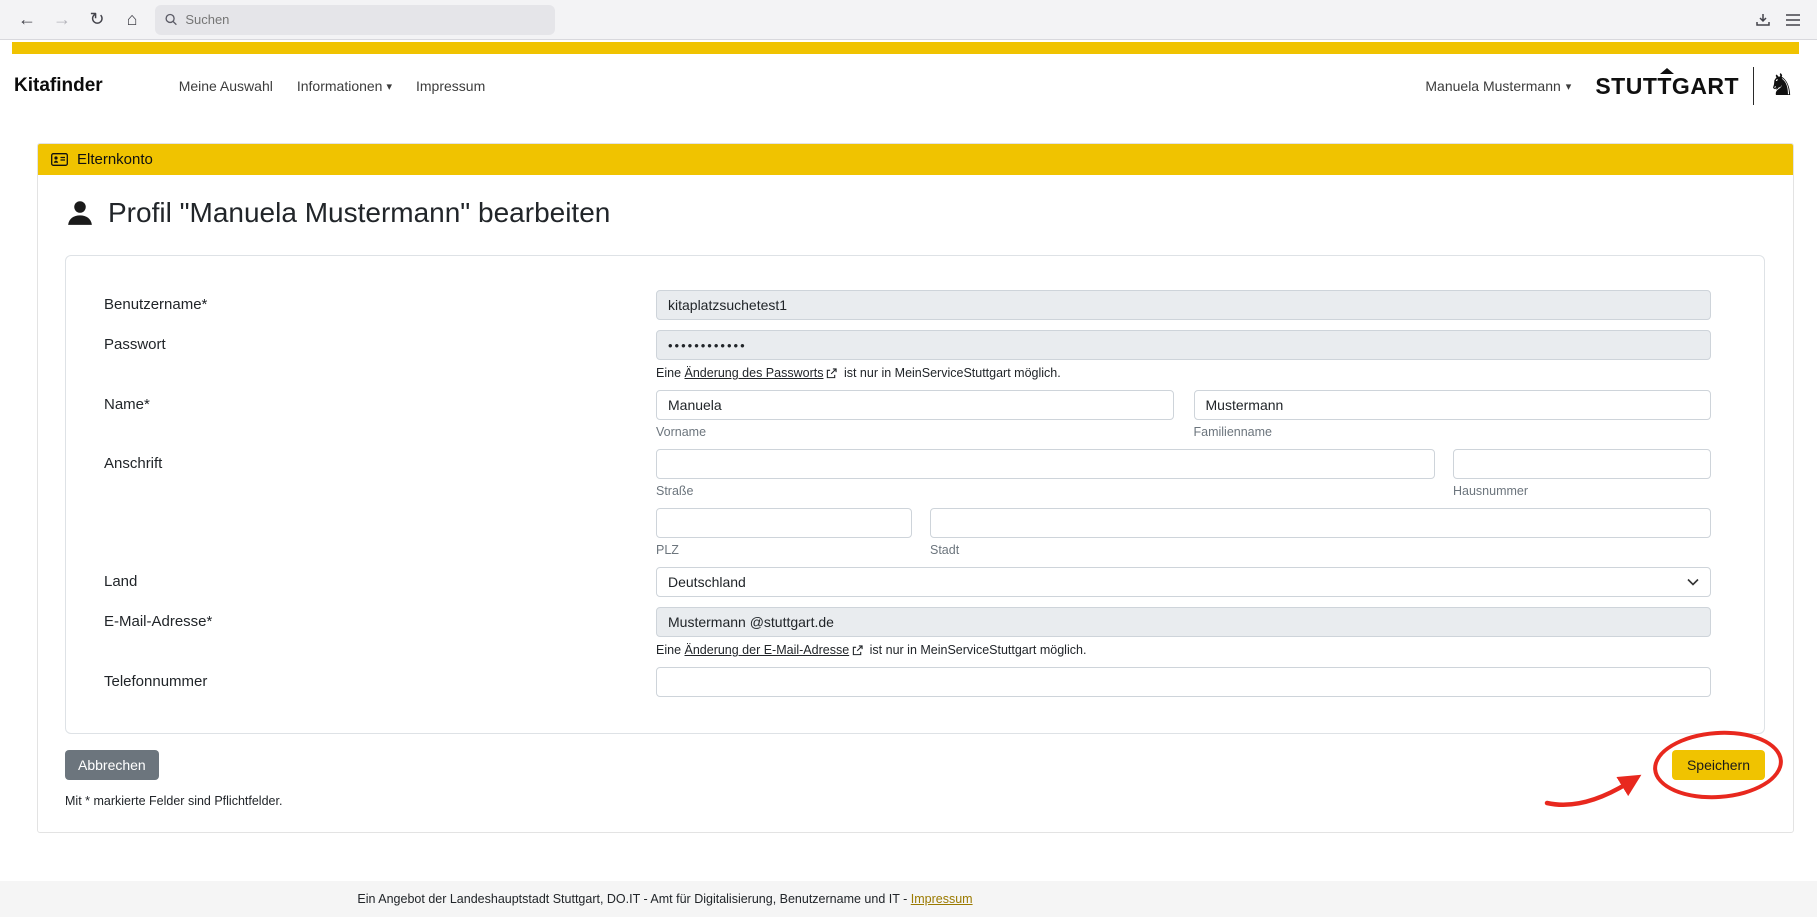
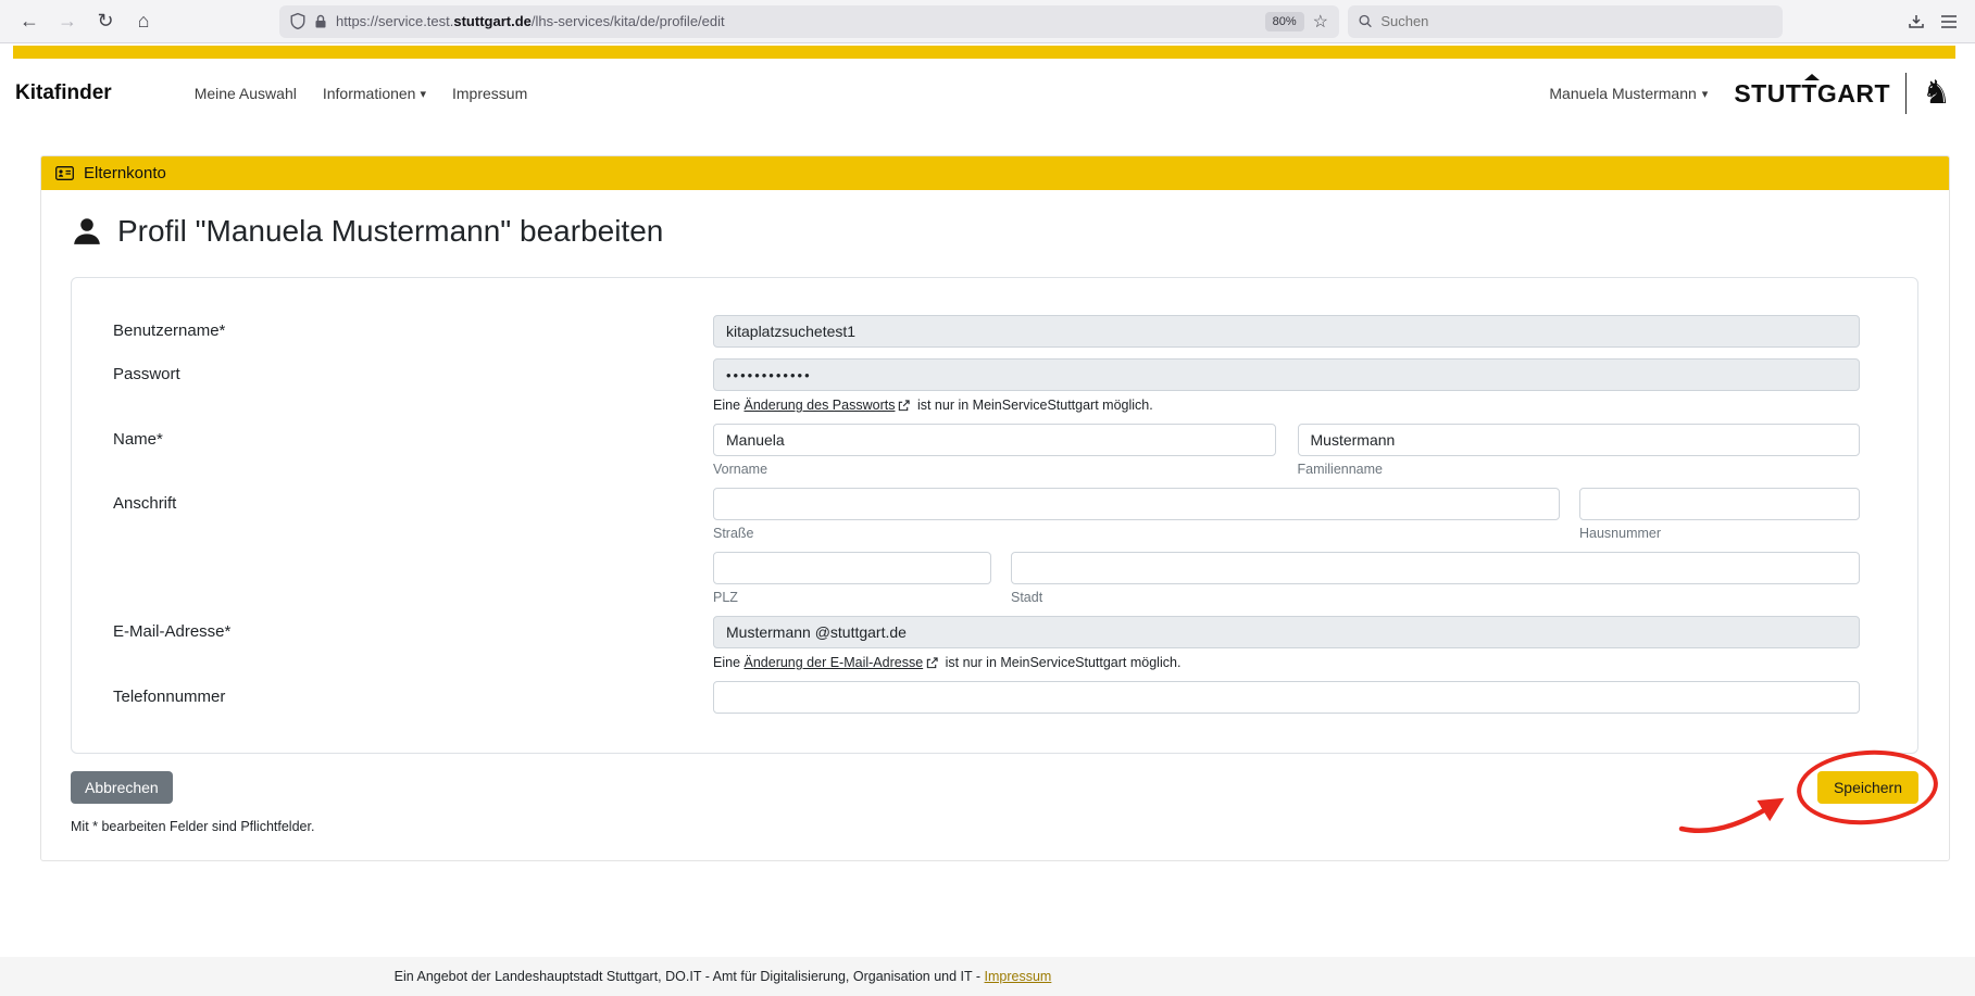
  ←
  →
  ↻
  ⌂
+ https://service.test.stuttgart.de/lhs-services/kita/de/profile/edit
+ 80%
+ ☆
  Suchen
  Kitafinder
  Meine Auswahl
  Informationen
  ▾
  Impressum
  Manuela Mustermann
  ▾
  STUTTGART
  ♞
  Elternkonto
  Profil "Manuela Mustermann" bearbeiten
  Benutzername*
  kitaplatzsuchetest1
  Passwort
  ••••••••••••
  Eine
  Änderung des Passworts
  ist nur in MeinServiceStuttgart möglich.
  Name*
  Manuela
  Vorname
  Mustermann
  Familienname
  Anschrift
  Straße
  Hausnummer
  PLZ
  Stadt
- Land
- Deutschland
  E-Mail-Adresse*
  Mustermann @stuttgart.de
  Eine
  Änderung der E-Mail-Adresse
  ist nur in MeinServiceStuttgart möglich.
  Telefonnummer
  Abbrechen
  Speichern
- Mit * markierte Felder sind Pflichtfelder.
+ Mit * bearbeiten Felder sind Pflichtfelder.
- Ein Angebot der Landeshauptstadt Stuttgart, DO.IT - Amt für Digitalisierung, Benutzername und IT -
+ Ein Angebot der Landeshauptstadt Stuttgart, DO.IT - Amt für Digitalisierung, Organisation und IT -
  Impressum
